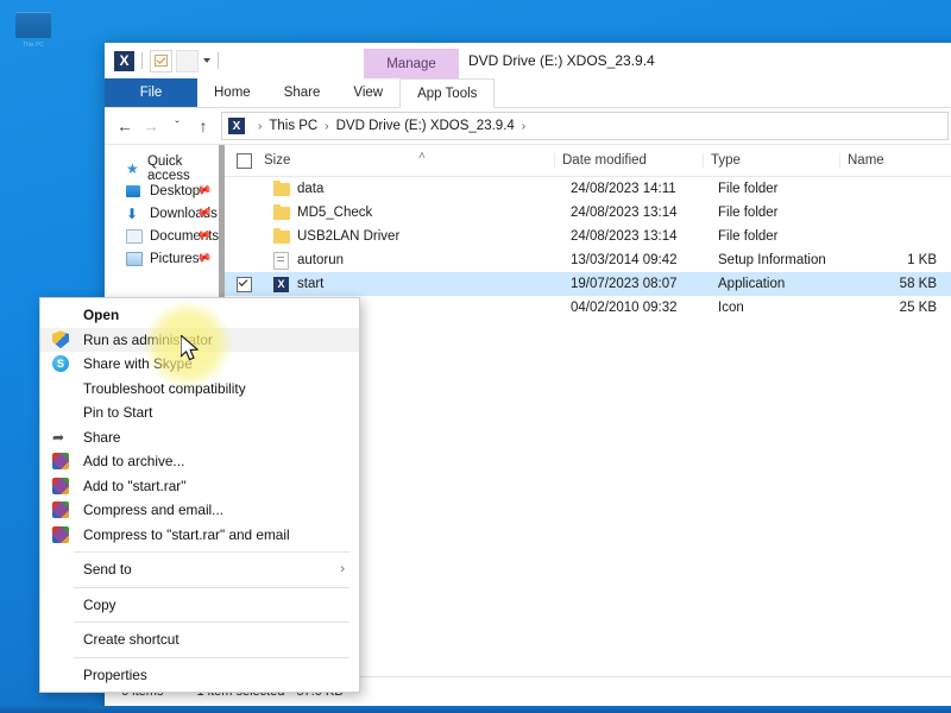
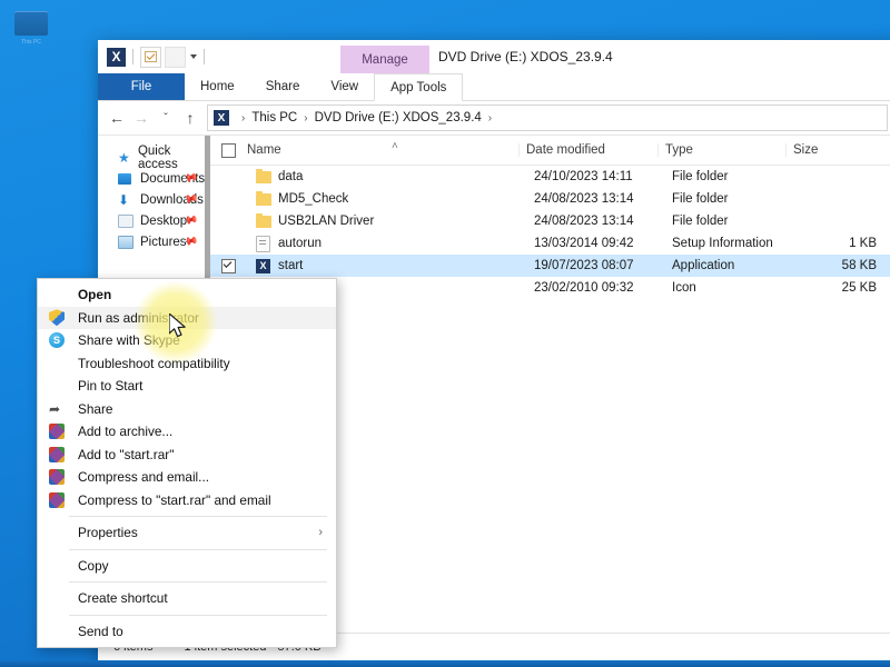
  X
  Manage
  DVD Drive (E:) XDOS_23.9.4
  File
  Home
  Share
  View
  App Tools
  ←
  →
  ˇ
  ↑
  X
  ›
  This PC
  ›
  DVD Drive (E:) XDOS_23.9.4
  ›
  ★
  Quick access
- Desktop
+ Documents
  ⬇
  Downloads
- Documents
+ Desktop
  Pictures
- Size
+ Name
  ˄
  Date modified
  Type
- Name
+ Size
  data
- 24/08/2023 14:11
+ 24/10/2023 14:11
  File folder
  MD5_Check
  24/08/2023 13:14
  File folder
  USB2LAN Driver
  24/08/2023 13:14
  File folder
  autorun
  13/03/2014 09:42
  Setup Information
  1 KB
  X
  start
  19/07/2023 08:07
  Application
  58 KB
- 04/02/2010 09:32
+ 23/02/2010 09:32
  Icon
  25 KB
  Open
  S
  Troubleshoot copatibility
  Pin to Start
  ➦
  Share
  Add to archive...
  Add to "start.rar"
  Compress and email...
  Compress to "start.rar" and email
- Send to
+ Properties
  ›
  Copy
  Create shortcut
- Properties
+ Send to
